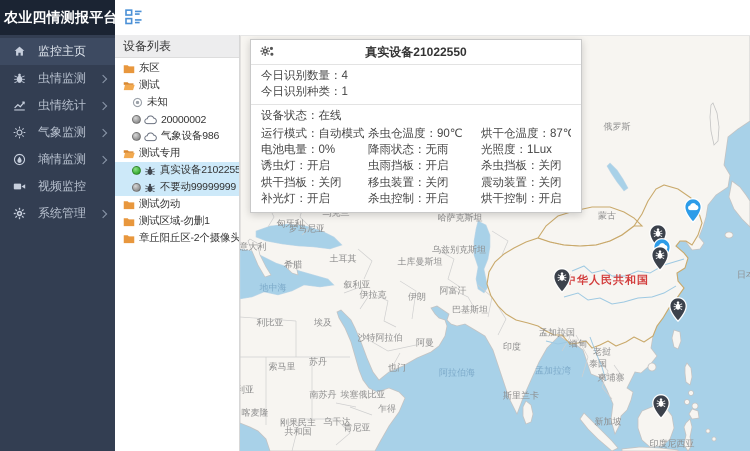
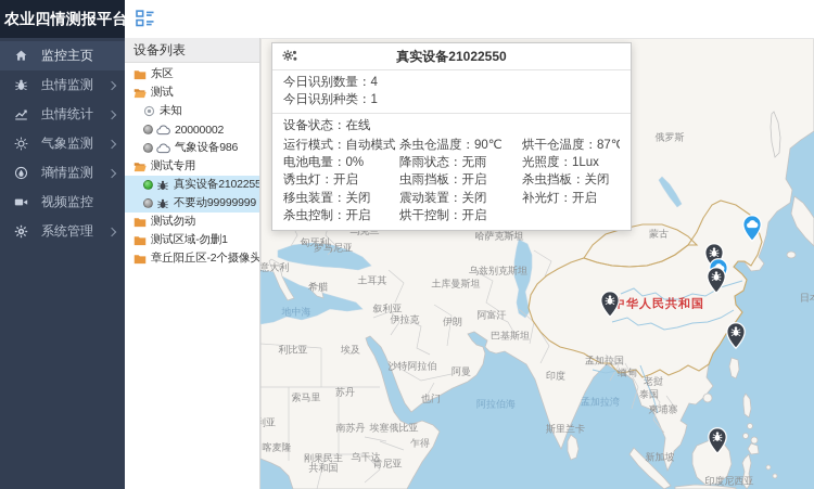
  农业四情测报平台
  监控主页
  虫情监测
  虫情统计
  气象监测
  墒情监测
  视频监控
  系统管理
  设备列表
  东区
  测试
  未知
  20000002
  气象设备986
  测试专用
  真实设备2102255
  不要动99999999
  测试勿动
  测试区域-勿删1
  章丘阳丘区-2个摄像头
  俄罗斯
  蒙古
  中华人民共和国
  哈萨克斯坦
  匈牙利
  罗马尼亚
  意大利
  希腊
  土耳其
  乌兹别克斯坦
  土库曼斯坦
  阿富汗
  叙利亚
  伊拉克
  伊朗
  巴基斯坦
  地中海
  利比亚
  埃及
  沙特阿拉伯
  阿曼
  也门
  索马里
  苏丹
  阿拉伯海
  南苏丹
  埃塞俄比亚
  乍得
  喀麦隆
  刚果民主
  共和国
  乌干达
  肯尼亚
  印度
  孟加拉国
  缅甸
  老挝
  泰国
  柬埔寨
  孟加拉湾
  斯里兰卡
  新加坡
  印度尼西亚
  真实设备21022550
  今日识别数量：4
  今日识别种类：1
  设备状态：在线
  运行模式：自动模式
  杀虫仓温度：90℃
  烘干仓温度：87℃
  电池电量：0%
  降雨状态：无雨
  光照度：1Lux
  诱虫灯：开启
  虫雨挡板：开启
  杀虫挡板：关闭
- 烘干挡板：关闭
  移虫装置：关闭
  震动装置：关闭
  补光灯：开启
  杀虫控制：开启
  烘干控制：开启
